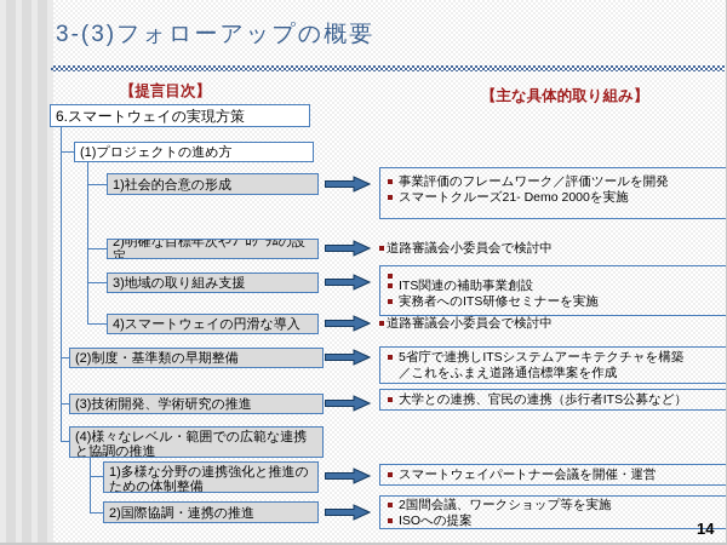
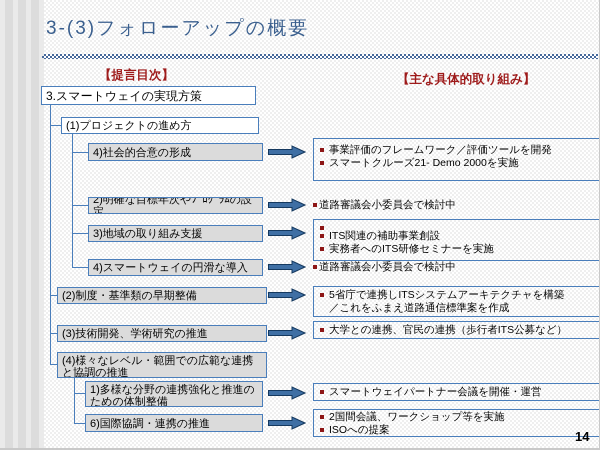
  3-(3)フォローアップの概要
  【提言目次】
  【主な具体的取り組み】
- 6.スマートウェイの実現方策
+ 3.スマートウェイの実現方策
  (1)プロジェクトの進め方
- 1)社会的合意の形成
+ 4)社会的合意の形成
  2)明確な目標年次やﾌﾟﾛｸﾞﾗﾑの設定
  3)地域の取り組み支援
  4)スマートウェイの円滑な導入
  (2)制度・基準類の早期整備
  (3)技術開発、学術研究の推進
  (4)様々なレベル・範囲での広範な連携と協調の推進
  1)多様な分野の連携強化と推進のための体制整備
- 2)国際協調・連携の推進
+ 6)国際協調・連携の推進
  事業評価のフレームワーク／評価ツールを開発
  スマートクルーズ21- Demo 2000を実施
  道路審議会小委員会で検討中
  ITS関連の補助事業創設
  実務者へのITS研修セミナーを実施
  道路審議会小委員会で検討中
  5省庁で連携しITSシステムアーキテクチャを構築
  ／これをふまえ道路通信標準案を作成
  大学との連携、官民の連携（歩行者ITS公募など）
  スマートウェイパートナー会議を開催・運営
  2国間会議、ワークショップ等を実施
  ISOへの提案
  14
